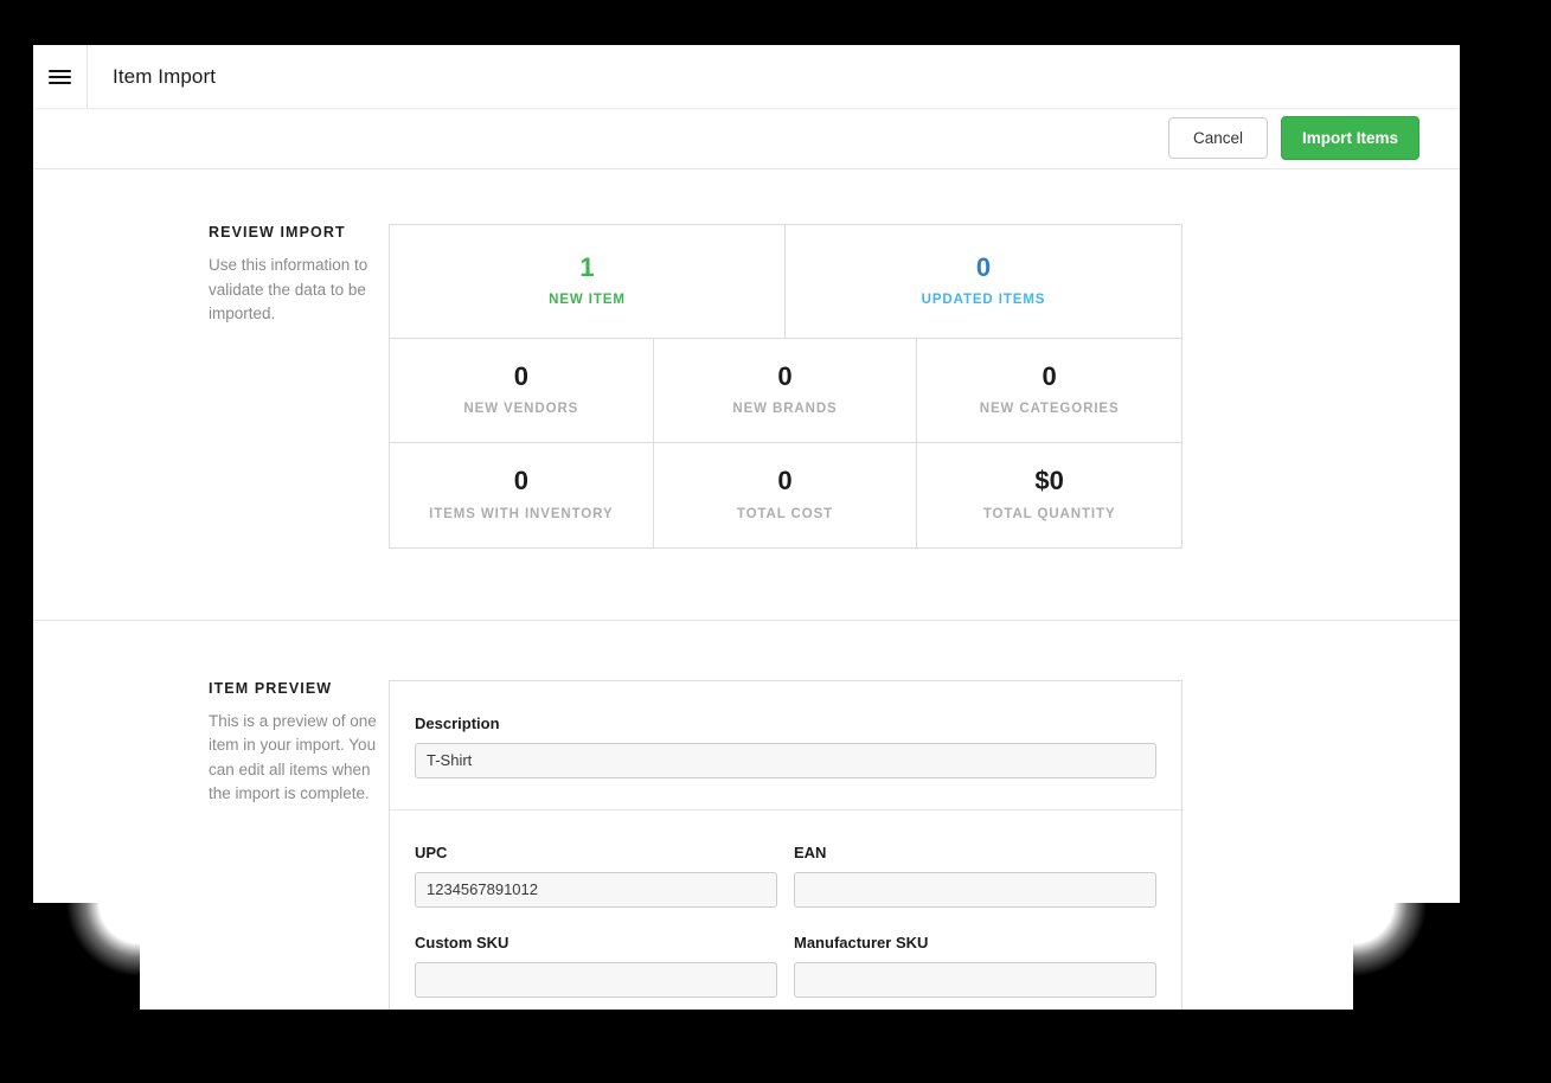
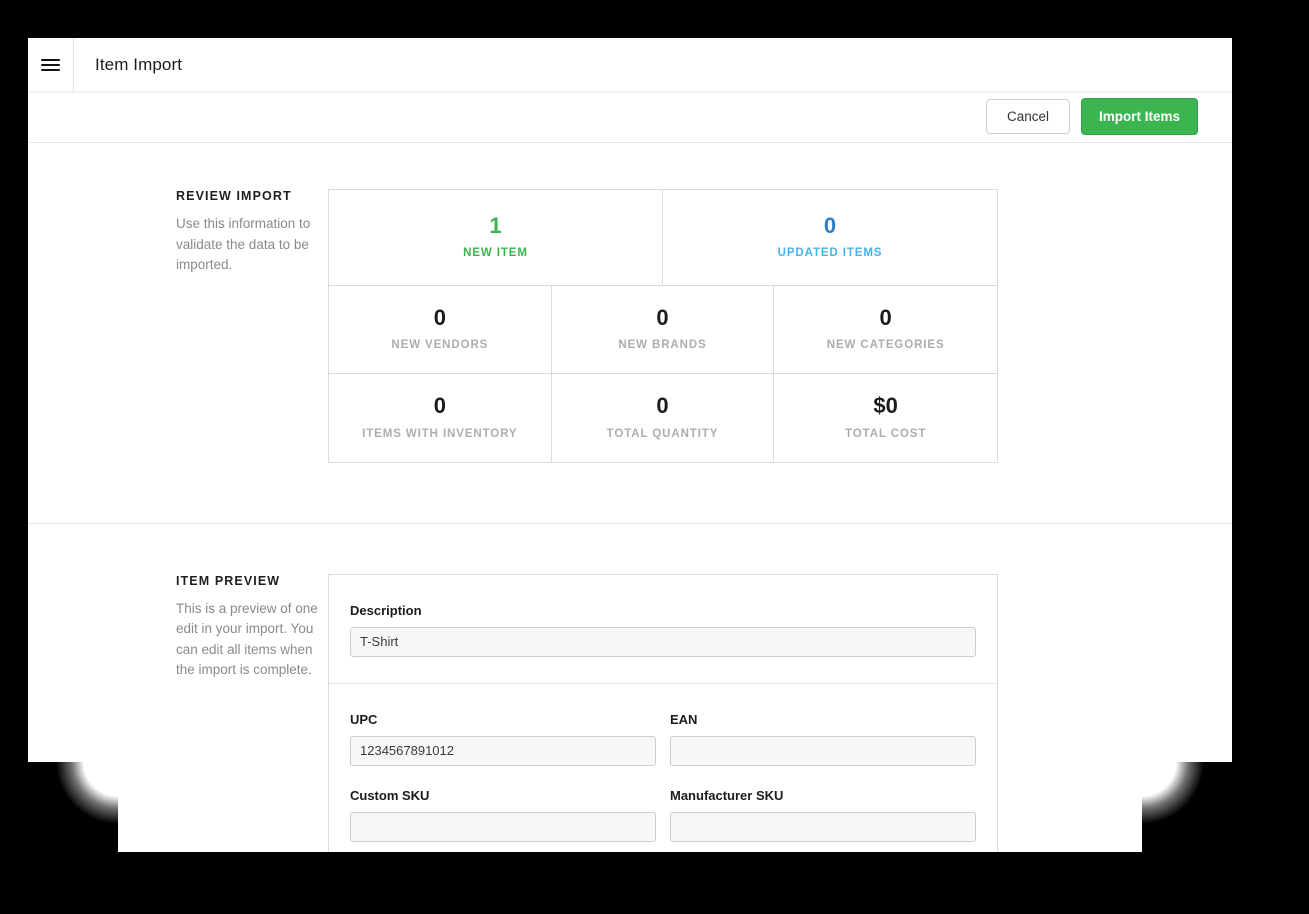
  Item Import
  Cancel
  Import Items
  REVIEW IMPORT
  Use this information to validate the data to be imported.
  1
  NEW ITEM
  0
  UPDATED ITEMS
  0
  NEW VENDORS
  0
  NEW BRANDS
  0
  NEW CATEGORIES
  0
  ITEMS WITH INVENTORY
  0
- TOTAL COST
+ TOTAL QUANTITY
  $0
- TOTAL QUANTITY
+ TOTAL COST
  ITEM PREVIEW
- This is a preview of one item in your import. You can edit all items when the import is complete.
+ This is a preview of one edit in your import. You can edit all items when the import is complete.
  Description
  T-Shirt
  UPC
  1234567891012
  EAN
  Custom SKU
  Manufacturer SKU
